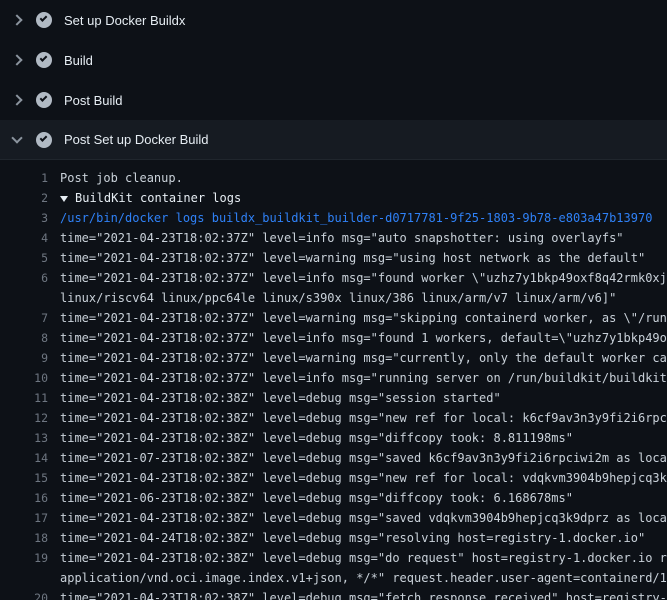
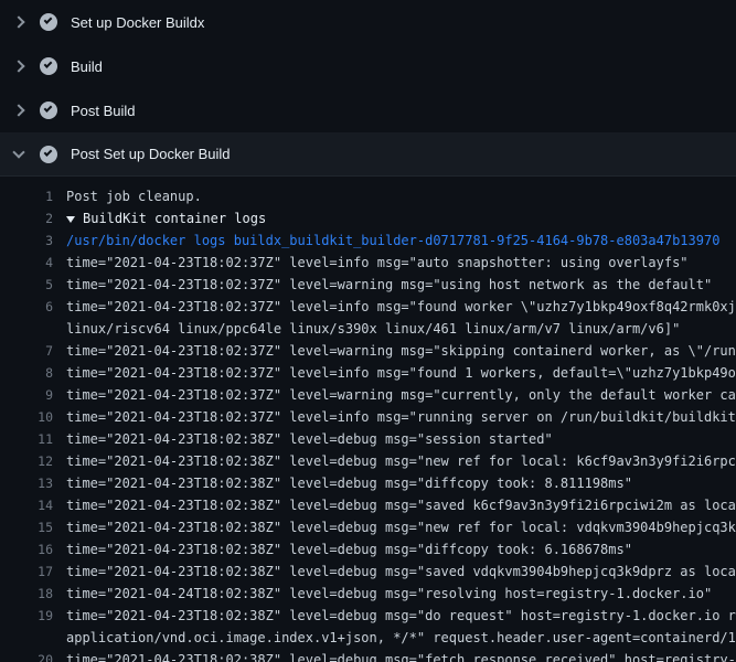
  Set up Docker Buildx
  Build
  Post Build
  Post Set up Docker Build
  1
  Post job cleanup.
  2
  BuildKit container logs
  3
- /usr/bin/docker logs buildx_buildkit_builder-d0717781-9f25-1803-9b78-e803a47b13970
+ /usr/bin/docker logs buildx_buildkit_builder-d0717781-9f25-4164-9b78-e803a47b13970
  4
  time="2021-04-23T18:02:37Z" level=info msg="auto snapshotter: using overlayfs"
  5
  time="2021-04-23T18:02:37Z" level=warning msg="using host network as the default"
  6
  time="2021-04-23T18:02:37Z" level=info msg="found worker \"uzhz7y1bkp49oxf8q42rmk0xj
- linux/riscv64 linux/ppc64le linux/s390x linux/386 linux/arm/v7 linux/arm/v6]"
+ linux/riscv64 linux/ppc64le linux/s390x linux/461 linux/arm/v7 linux/arm/v6]"
  7
  time="2021-04-23T18:02:37Z" level=warning msg="skipping containerd worker, as \"/run
  8
  time="2021-04-23T18:02:37Z" level=info msg="found 1 workers, default=\"uzhz7y1bkp49o
  9
  time="2021-04-23T18:02:37Z" level=warning msg="currently, only the default worker ca
  10
  time="2021-04-23T18:02:37Z" level=info msg="running server on /run/buildkit/buildkit
  11
  time="2021-04-23T18:02:38Z" level=debug msg="session started"
  12
  time="2021-04-23T18:02:38Z" level=debug msg="new ref for local: k6cf9av3n3y9fi2i6rpc
  13
  time="2021-04-23T18:02:38Z" level=debug msg="diffcopy took: 8.811198ms"
  14
- time="2021-07-23T18:02:38Z" level=debug msg="saved k6cf9av3n3y9fi2i6rpciwi2m as loca
+ time="2021-04-23T18:02:38Z" level=debug msg="saved k6cf9av3n3y9fi2i6rpciwi2m as loca
  15
  time="2021-04-23T18:02:38Z" level=debug msg="new ref for local: vdqkvm3904b9hepjcq3k
  16
- time="2021-06-23T18:02:38Z" level=debug msg="diffcopy took: 6.168678ms"
+ time="2021-04-23T18:02:38Z" level=debug msg="diffcopy took: 6.168678ms"
  17
  time="2021-04-23T18:02:38Z" level=debug msg="saved vdqkvm3904b9hepjcq3k9dprz as loca
  18
  time="2021-04-24T18:02:38Z" level=debug msg="resolving host=registry-1.docker.io"
  19
  time="2021-04-23T18:02:38Z" level=debug msg="do request" host=registry-1.docker.io r
  application/vnd.oci.image.index.v1+json, */*" request.header.user-agent=containerd/1
  20
  time="2021-04-23T18:02:38Z" level=debug msg="fetch response received" host=registry-
